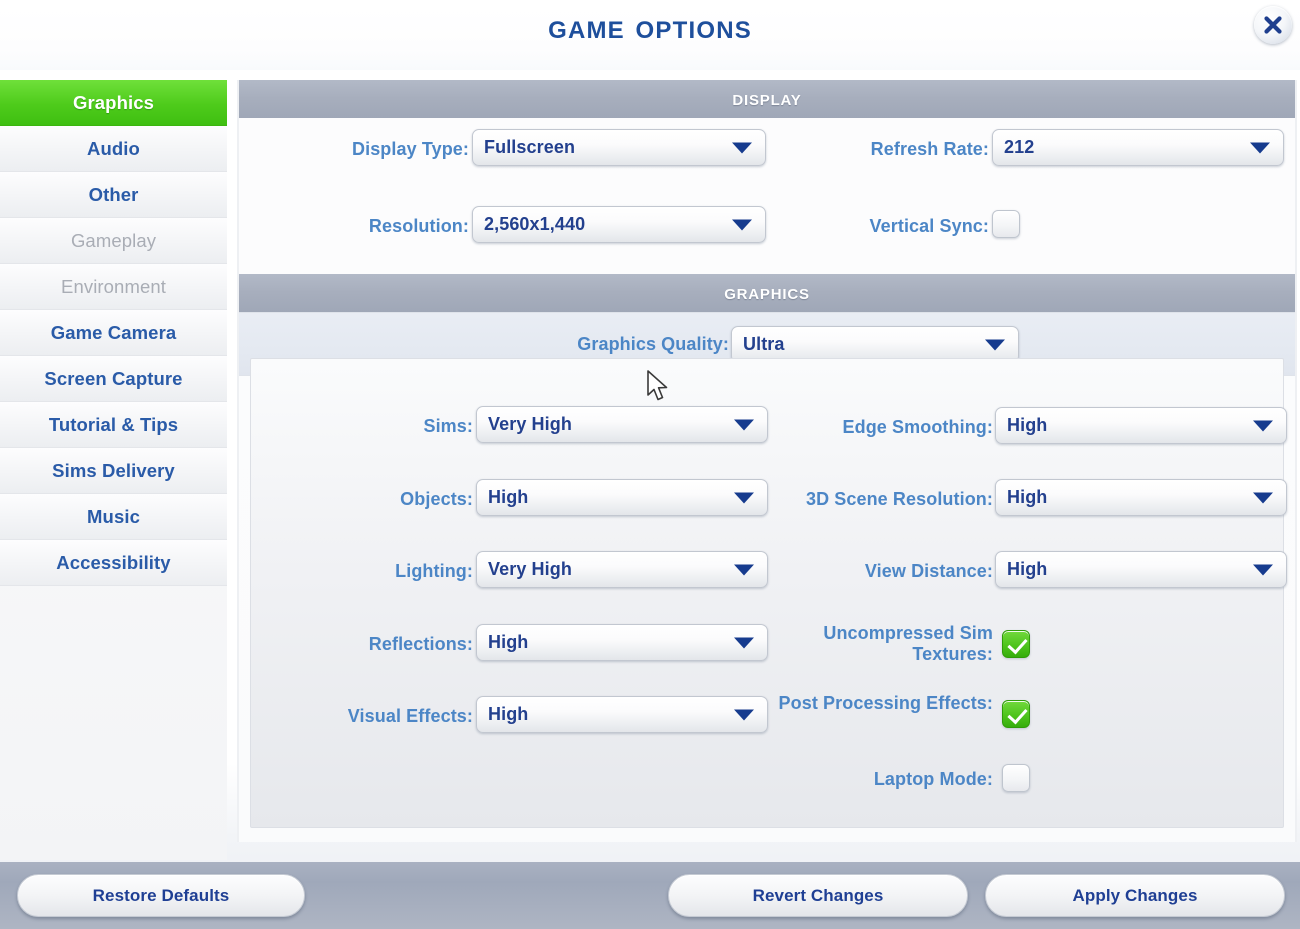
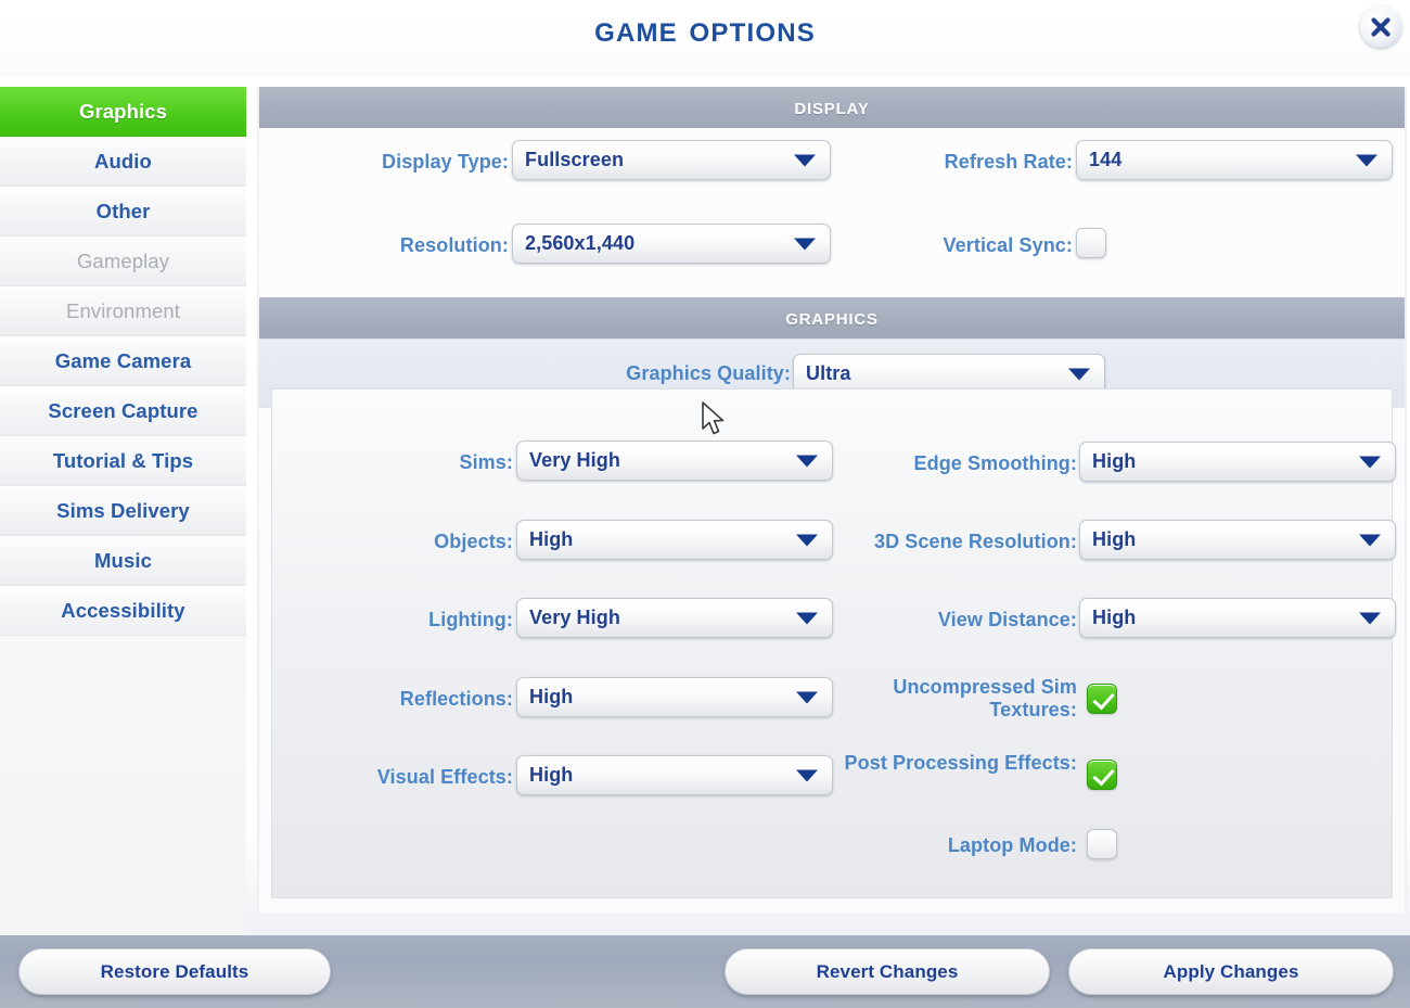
  game options
  Graphics
  Audio
  Other
  Gameplay
  Environment
  Game Camera
  Screen Capture
  Tutorial & Tips
  Sims Delivery
  Music
  Accessibility
  display
  Display Type:
  Fullscreen
  Refresh Rate:
- 212
+ 144
  Resolution:
  2,560x1,440
  Vertical Sync:
  graphics
  Graphics Quality:
  Ultra
  Sims:
  Very High
  Edge Smoothing:
  High
  Objects:
  High
  3D Scene Resolution:
  High
  Lighting:
  Very High
  View Distance:
  High
  Reflections:
  High
  Uncompressed Sim Textures:
  Visual Effects:
  High
  Post Processing Effects:
  Laptop Mode:
  Restore Defaults
  Revert Changes
  Apply Changes
